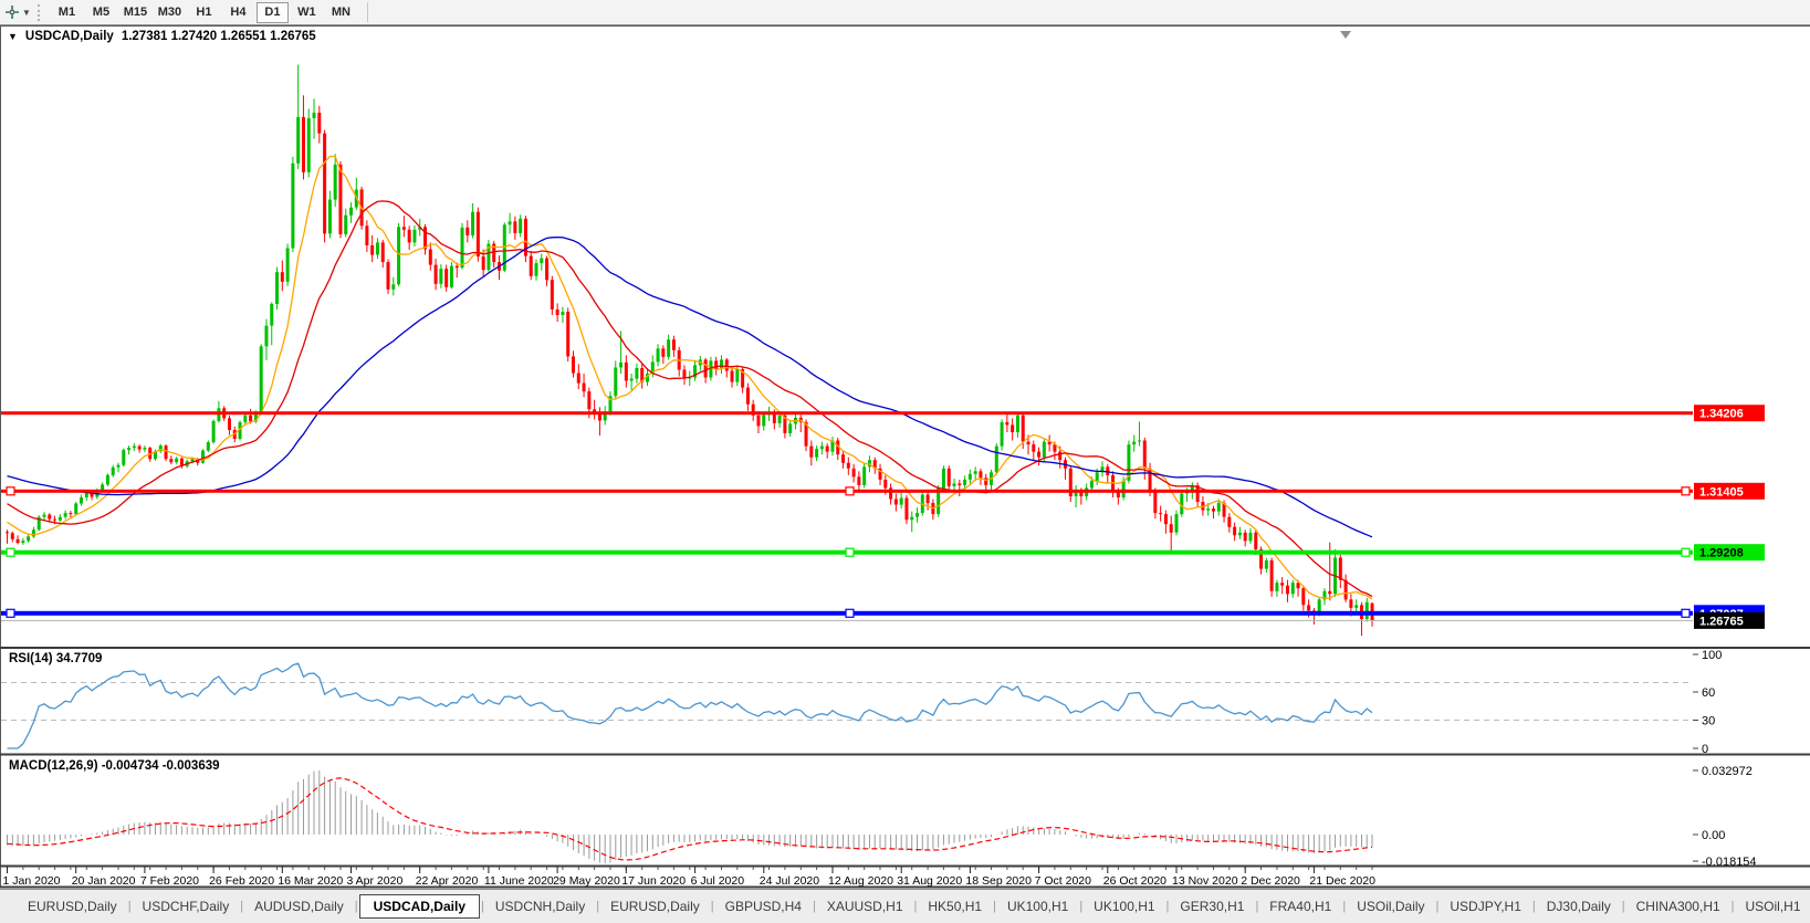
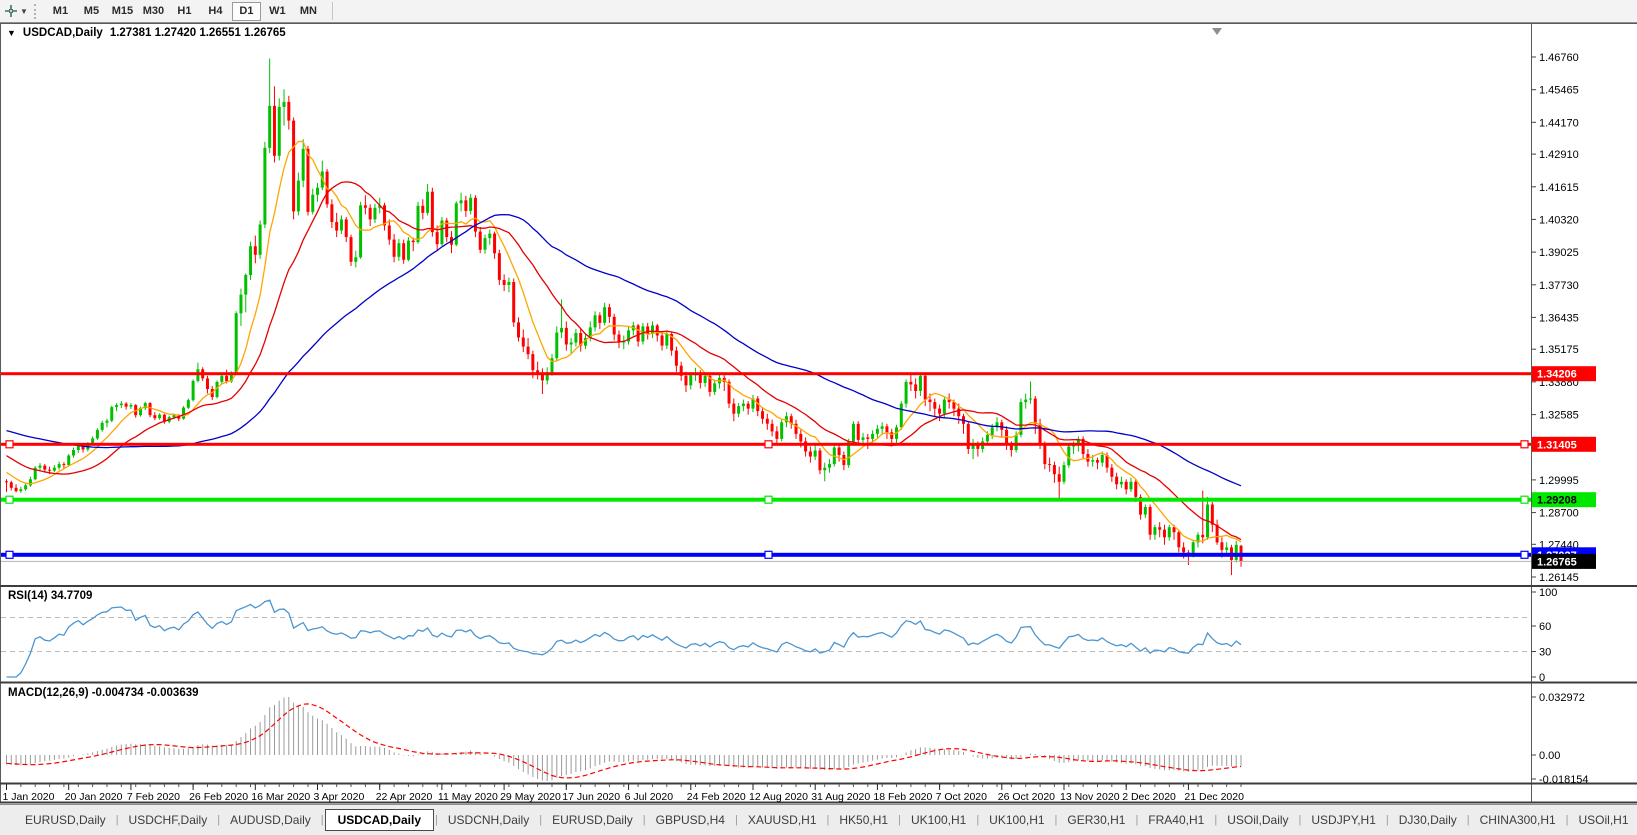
  ▼
  M1
  M5
  M15
  M30
  H1
  H4
  D1
  W1
  MN
  ▼
  USDCAD,Daily
  1.27381 1.27420 1.26551 1.26765
  RSI(14) 34.7709
  MACD(12,26,9) -0.004734 -0.003639
+ 1.46760
+ 1.45465
+ 1.44170
+ 1.42910
+ 1.41615
+ 1.40320
+ 1.39025
+ 1.37730
+ 1.36435
+ 1.35175
+ 1.33880
+ 1.32585
+ 1.29995
+ 1.28700
+ 1.27440
+ 1.26145
  1.34206
  1.31405
  1.29208
  1.26765
  100
  60
  30
  0
  0.032972
  0.00
  -0.018154
  1 Jan 2020
  20 Jan 2020
  7 Feb 2020
  26 Feb 2020
  16 Mar 2020
  3 Apr 2020
  22 Apr 2020
- 11 June 2020
+ 11 May 2020
  29 May 2020
  17 Jun 2020
  6 Jul 2020
- 24 Jul 2020
+ 24 Feb 2020
  12 Aug 2020
  31 Aug 2020
- 18 Sep 2020
+ 18 Feb 2020
  7 Oct 2020
  26 Oct 2020
  13 Nov 2020
  2 Dec 2020
  21 Dec 2020
  EURUSD,Daily
  |
  USDCHF,Daily
  |
  AUDUSD,Daily
  |
  USDCAD,Daily
  |
  USDCNH,Daily
  |
  EURUSD,Daily
  |
  GBPUSD,H4
  |
  XAUUSD,H1
  |
  HK50,H1
  |
  UK100,H1
  |
  UK100,H1
  |
  GER30,H1
  |
  FRA40,H1
  |
  USOil,Daily
  |
  USDJPY,H1
  |
  DJ30,Daily
  |
  CHINA300,H1
  |
  USOil,H1
